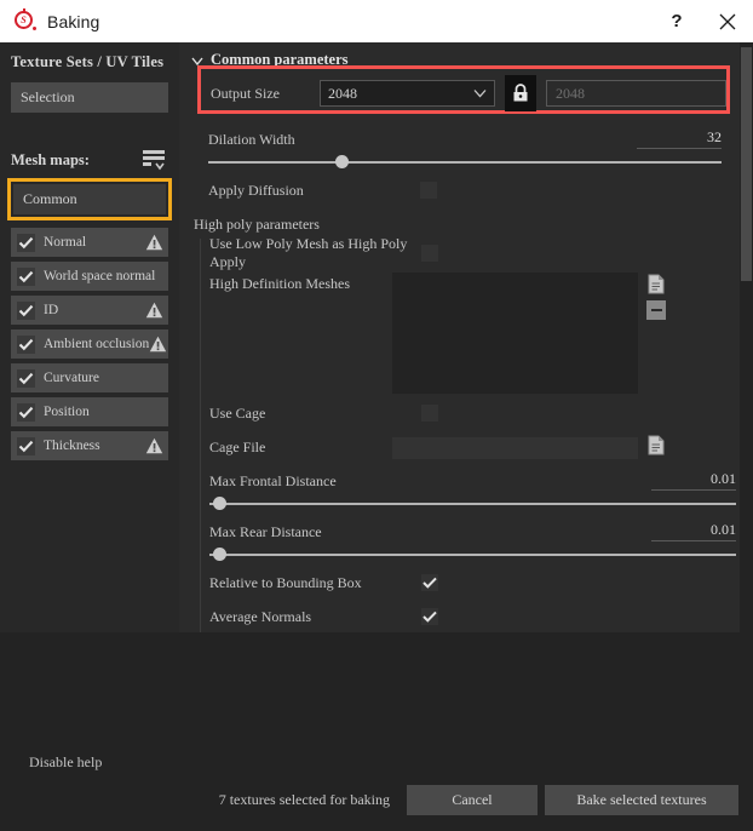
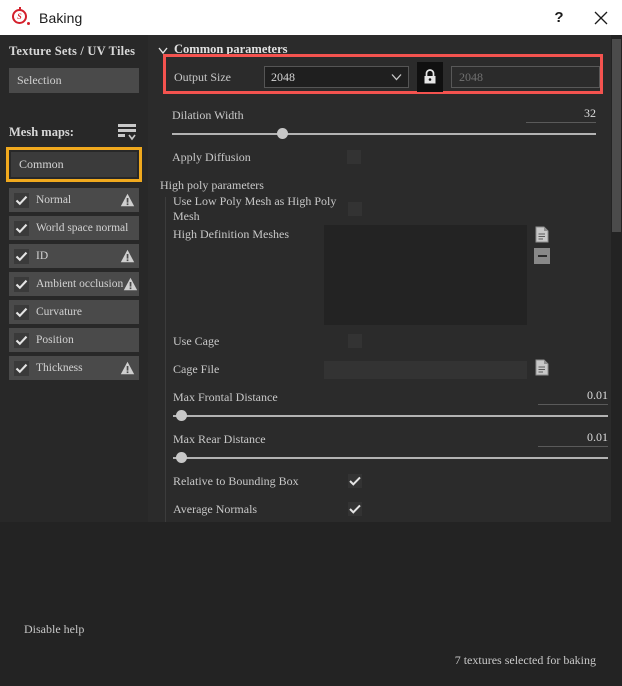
  S
  Baking
  ?
  Texture Sets / UV Tiles
  Selection
  Mesh maps:
  Common
  Normal
  World space normal
  ID
  Ambient occlusion
  Curvature
  Position
  Thickness
  Common parameters
  Output Size
  2048
  2048
  Dilation Width
  32
  Apply Diffusion
  High poly parameters
- Use Low Poly Mesh as High Poly Apply
+ Use Low Poly Mesh as High Poly Mesh
  High Definition Meshes
  Use Cage
  Cage File
  Max Frontal Distance
  0.01
  Max Rear Distance
  0.01
  Relative to Bounding Box
  Average Normals
  Disable help
  7 textures selected for baking
- Cancel
- Bake selected textures
